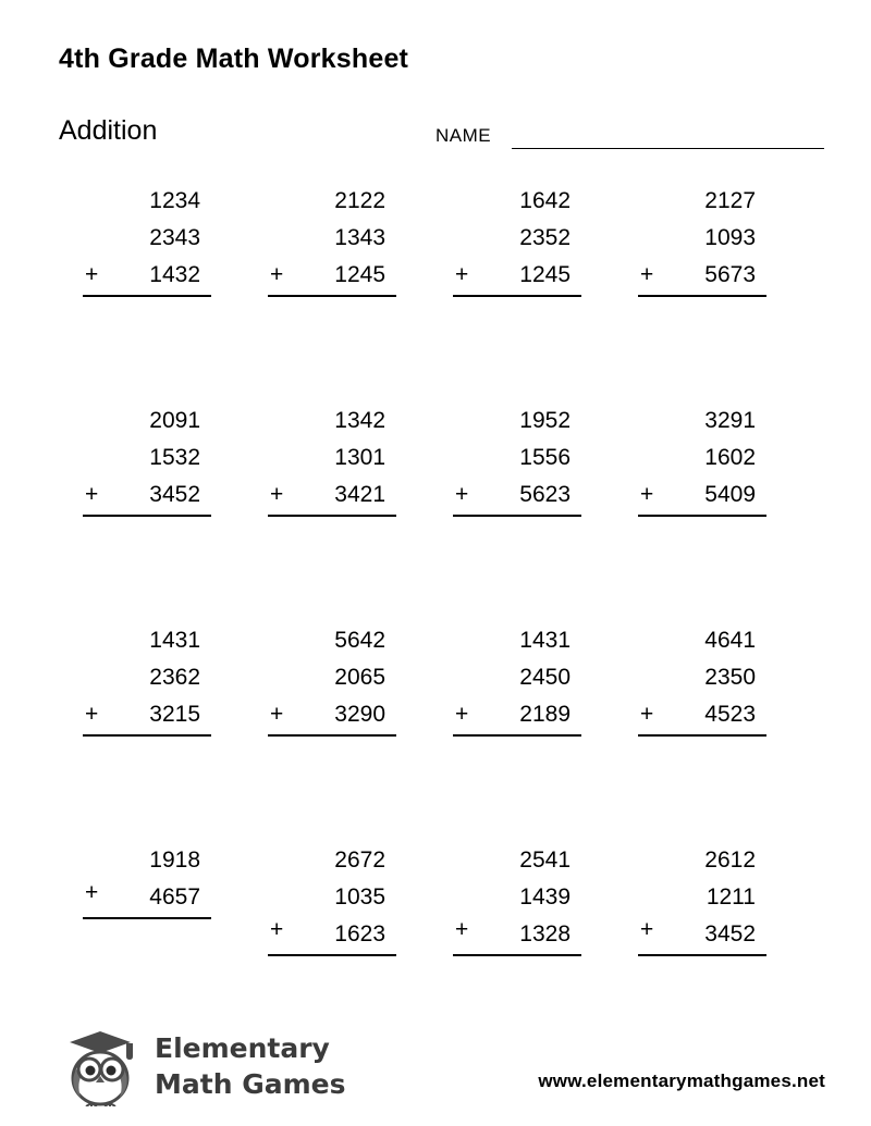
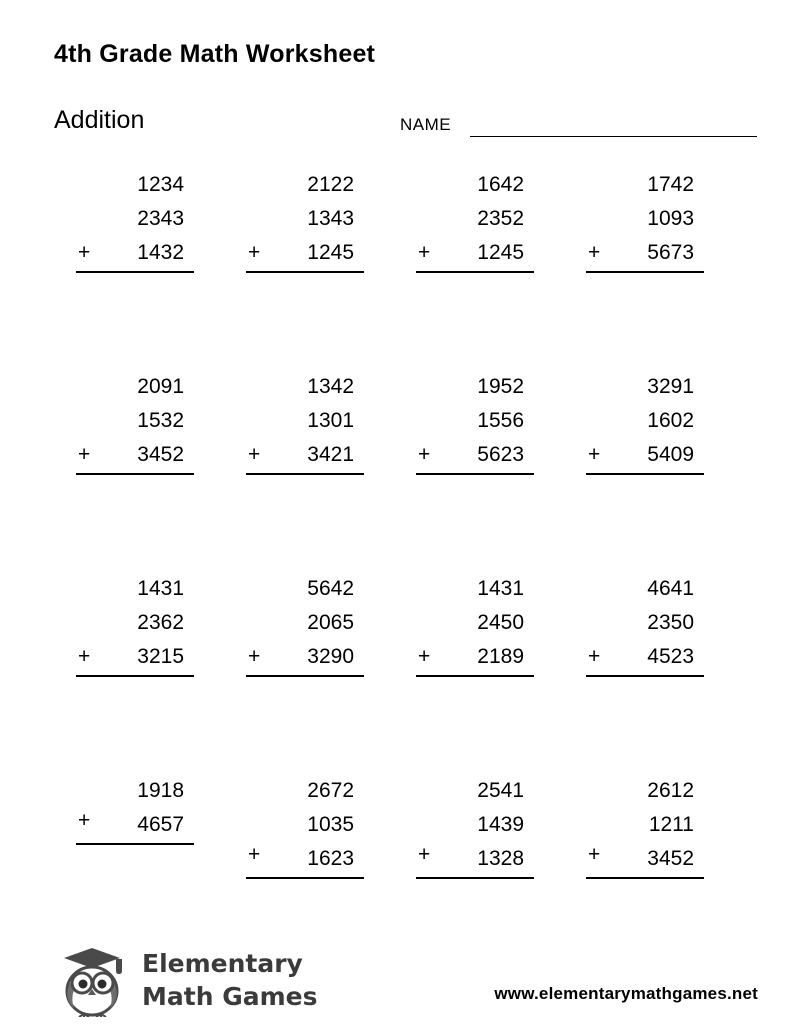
  4th Grade Math Worksheet
  Addition
  NAME
  1234
  2343
  +
  1432
  2122
  1343
  +
  1245
  1642
  2352
  +
  1245
- 2127
+ 1742
  1093
  +
  5673
  2091
  1532
  +
  3452
  1342
  1301
  +
  3421
  1952
  1556
  +
  5623
  3291
  1602
  +
  5409
  1431
  2362
  +
  3215
  5642
  2065
  +
  3290
  1431
  2450
  +
  2189
  4641
  2350
  +
  4523
  1918
  +
  4657
  2672
  1035
  +
  1623
  2541
  1439
  +
  1328
  2612
  1211
  +
  3452
  Elementary
  Math Games
  www.elementarymathgames.net
